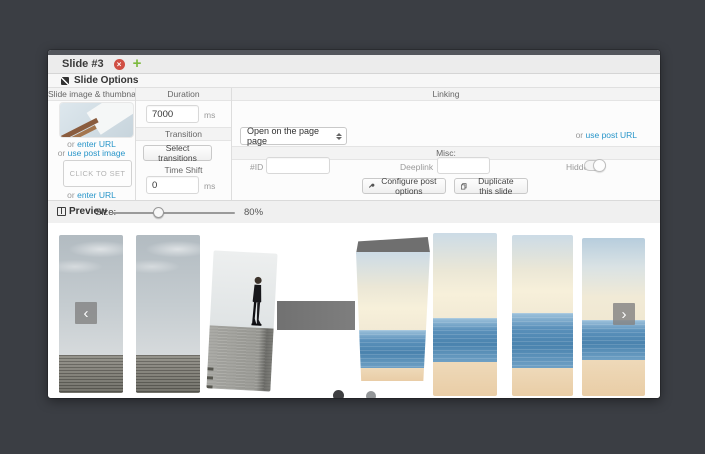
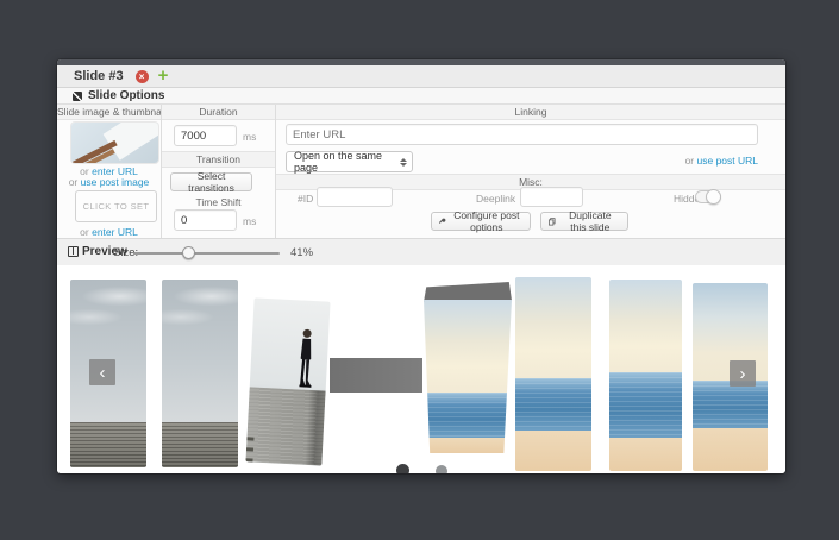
  Slide #3
  ×
  +
  Slide Options
  Slide image & thumbna
  or enter URL
  or use post image
  CLICK TO SET
  or enter URL
  Duration
  7000
  ms
  Transition
  Select transitions
  Time Shift
  0
  ms
  Linking
+ Enter URL
- Open on the page page
+ Open on the same page
  or use post URL
  Misc:
  #ID
  Deeplink
  Configure post options
  Duplicate this slide
  Preview
  Size
- 80%
+ 41%
  ‹
  ›
